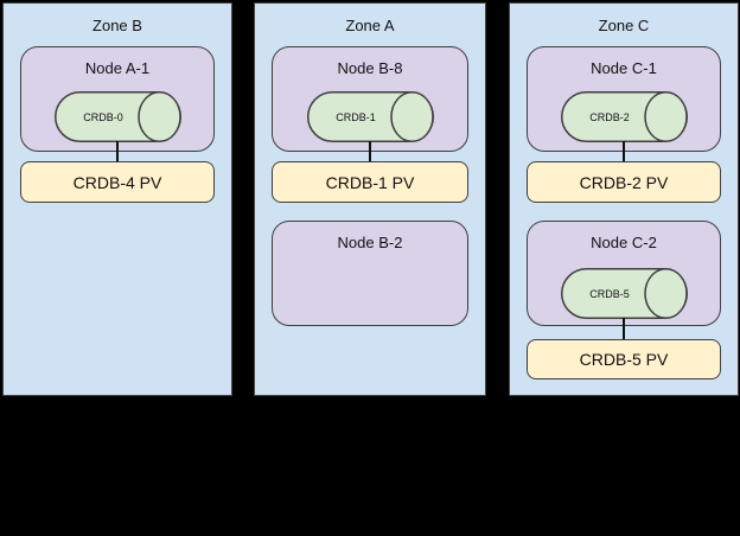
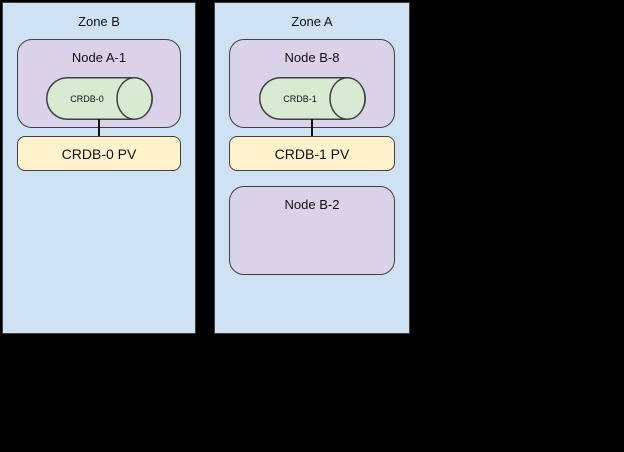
  Zone B
  Node A-1
  CRDB-0
- CRDB-4 PV
+ CRDB-0 PV
  Zone A
  Node B-8
  CRDB-1
  CRDB-1 PV
  Node B-2
- Zone C
- Node C-1
- CRDB-2
- CRDB-2 PV
- Node C-2
- CRDB-5
- CRDB-5 PV
